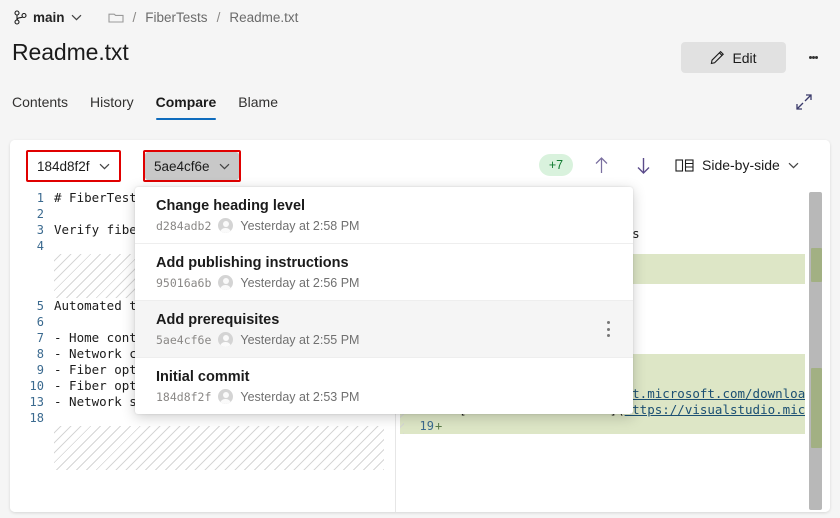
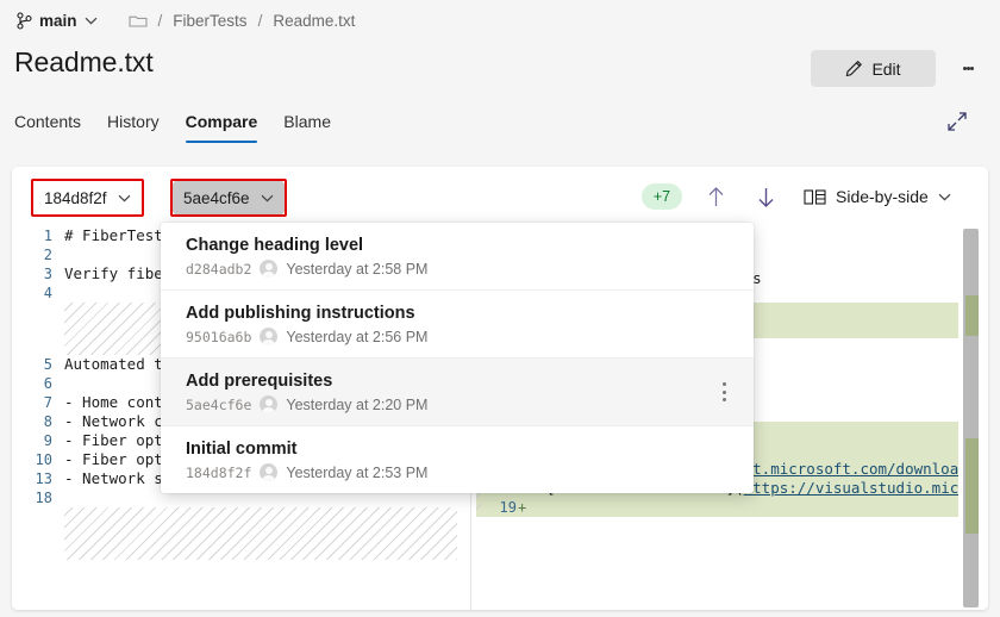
  main
  /
  FiberTests
  /
  Readme.txt
  Readme.txt
  Edit
  Contents
  History
  Compare
  Blame
  184d8f2f
  5ae4cf6e
  +7
  Side-by-side
  1
  # FiberTest
  2
  3
  Verify fibe
  4
  5
  Automated t
  6
  7
  - Home cont
  8
  - Network c
  9
  - Fiber opt
  10
  - Fiber opt
  13
  - Network s
  18
  19
  +
  Change heading level
  d284adb2
  Yesterday at 2:58 PM
  Add publishing instructions
  95016a6b
  Yesterday at 2:56 PM
  Add prerequisites
  5ae4cf6e
- Yesterday at 2:55 PM
+ Yesterday at 2:20 PM
  Initial commit
  184d8f2f
  Yesterday at 2:53 PM
